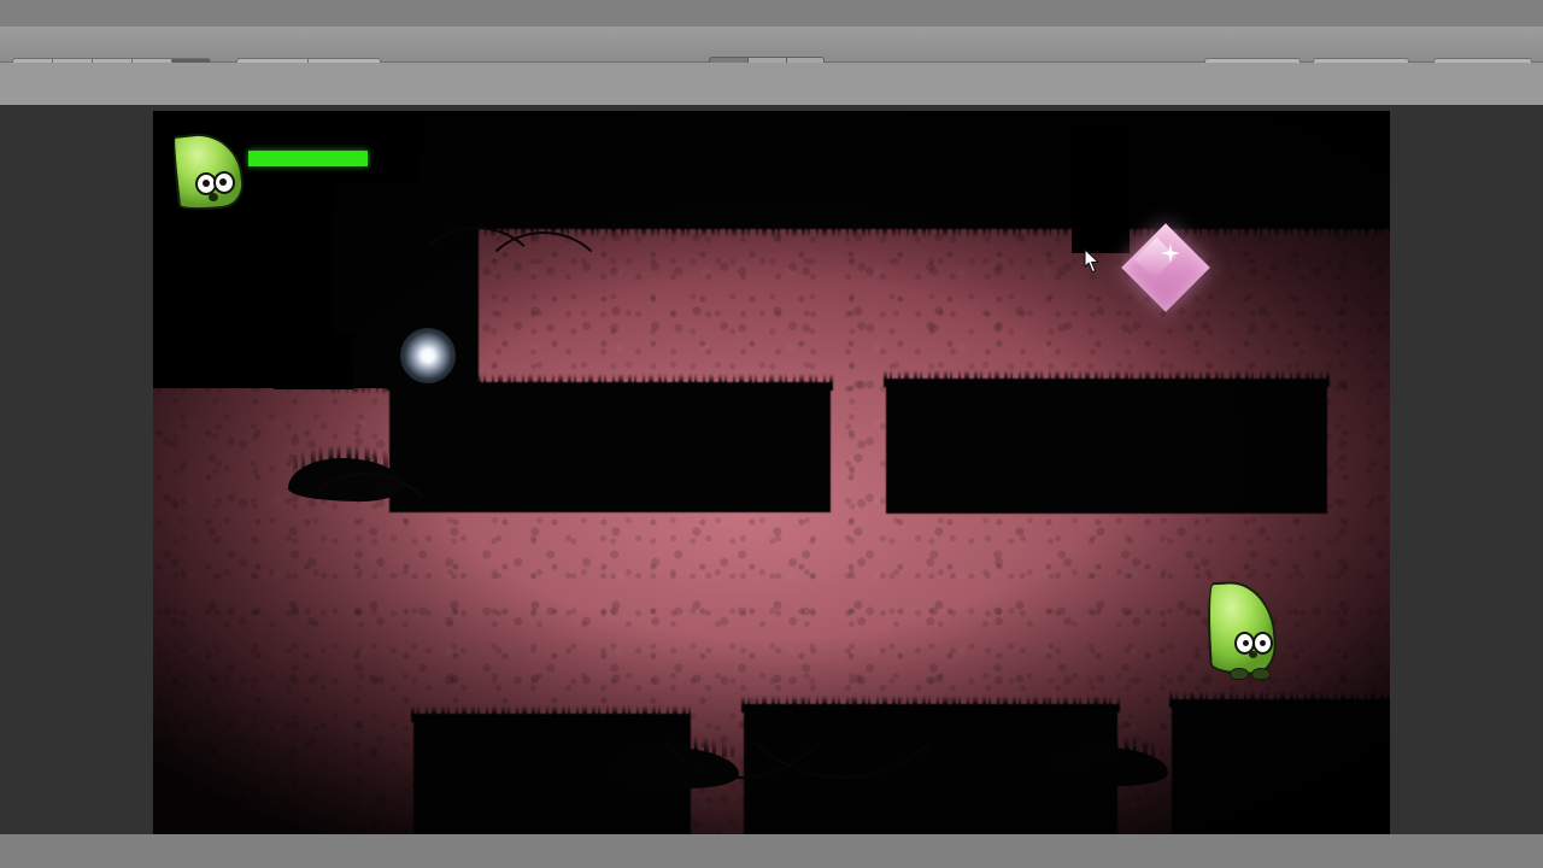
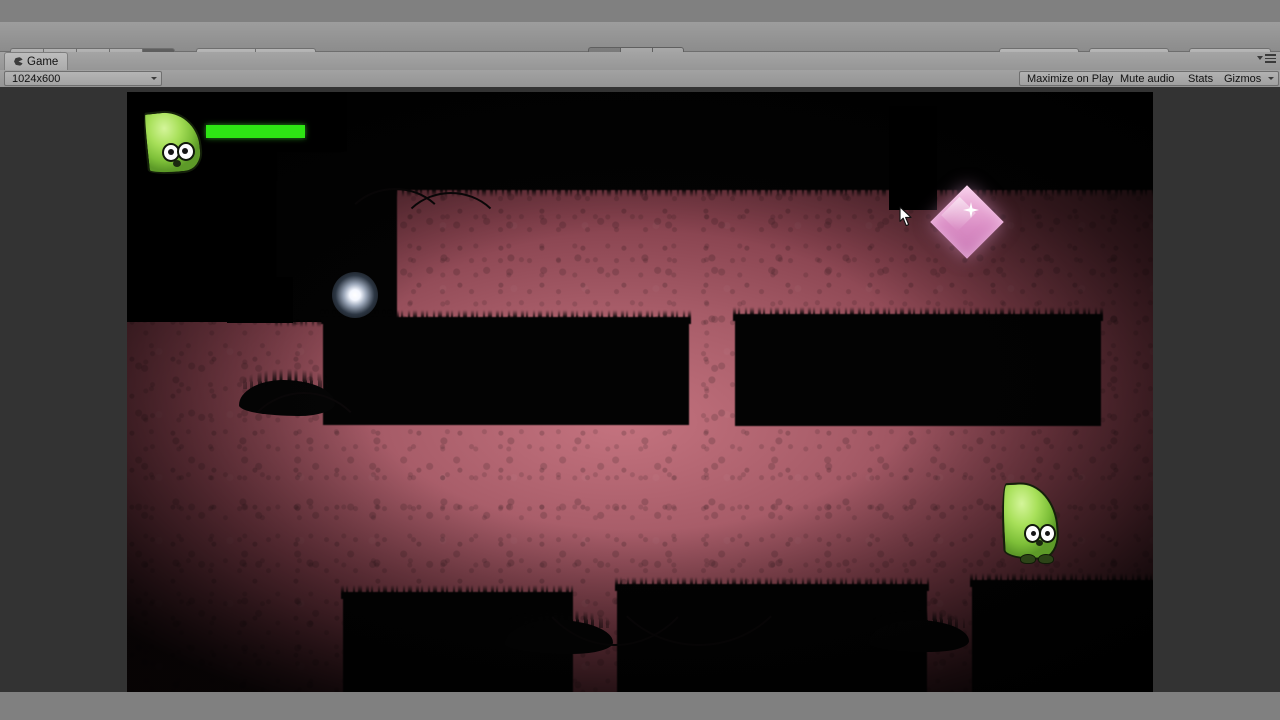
+ Game
+ 1024x600
+ Maximize on Play
+ Mute audio
+ Stats
+ Gizmos
